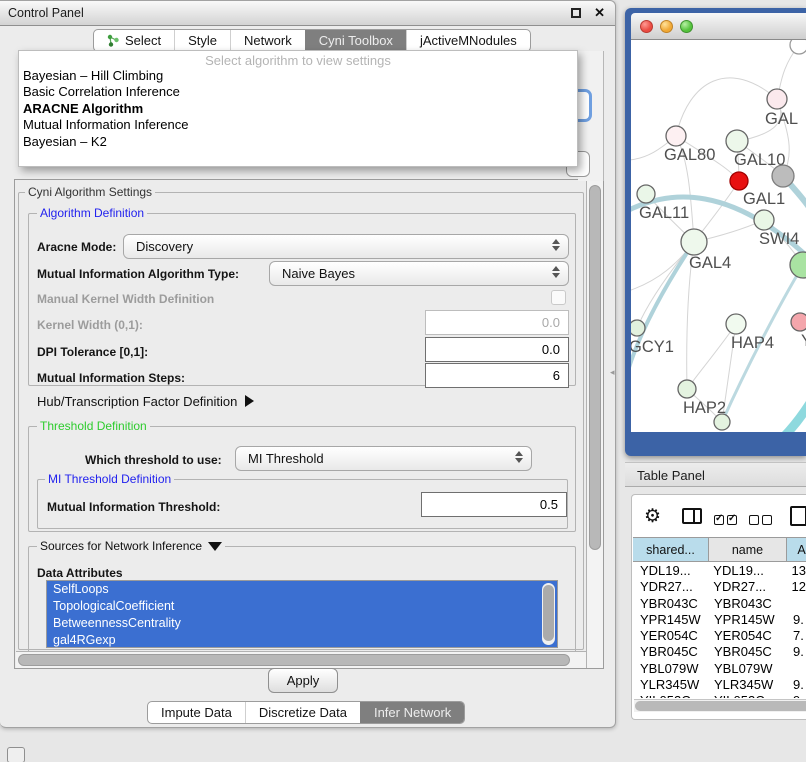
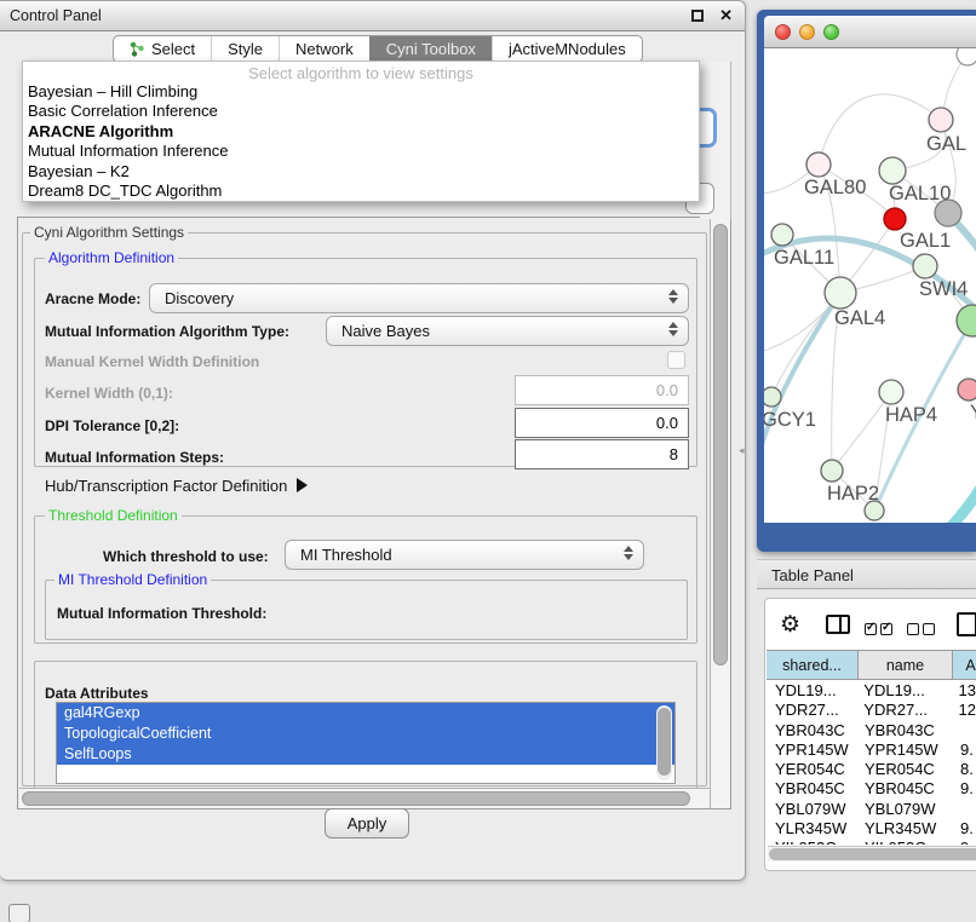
  Control Panel
  ✕
  Select
  Style
  Network
  Cyni Toolbox
  jActiveMNodules
  Select algorithm to view settings
  Bayesian – Hill Climbing
  Basic Correlation Inference
  ARACNE Algorithm
  Mutual Information Inference
  Bayesian – K2
+ Dream8 DC_TDC Algorithm
  Cyni Algorithm Settings
  Algorithm Definition
  Aracne Mode:
  Discovery
  Mutual Information Algorithm Type:
  Naive Bayes
  Manual Kernel Width Definition
  Kernel Width (0,1):
  0.0
- DPI Tolerance [0,1]:
+ DPI Tolerance [0,2]:
  0.0
  Mutual Information Steps:
- 6
+ 8
  Hub/Transcription Factor Definition
  Threshold Definition
  Which threshold to use:
  MI Threshold
  MI Threshold Definition
  Mutual Information Threshold:
- 0.5
- Sources for Network Inference
  Data Attributes
- SelfLoops
+ gal4RGexp
  TopologicalCoefficient
- BetweennessCentrality
- gal4RGexp
+ SelfLoops
  Apply
- Impute Data
- Discretize Data
- Infer Network
  ◂
  GAL
  GAL80
  GAL10
  GAL1
  GAL11
  SWI4
  GAL4
  GCY1
  HAP4
  HAP2
  Table Panel
  ⚙
  shared...
  name
  A
  YDL19...
  YDL19...
  13
  YDR27...
  YDR27...
  12
  YBR043C
  YBR043C
  YPR145W
  YPR145W
  9.
  YER054C
  YER054C
- 7.
+ 8.
  YBR045C
  YBR045C
  9.
  YBL079W
  YBL079W
  YLR345W
  YLR345W
  9.
